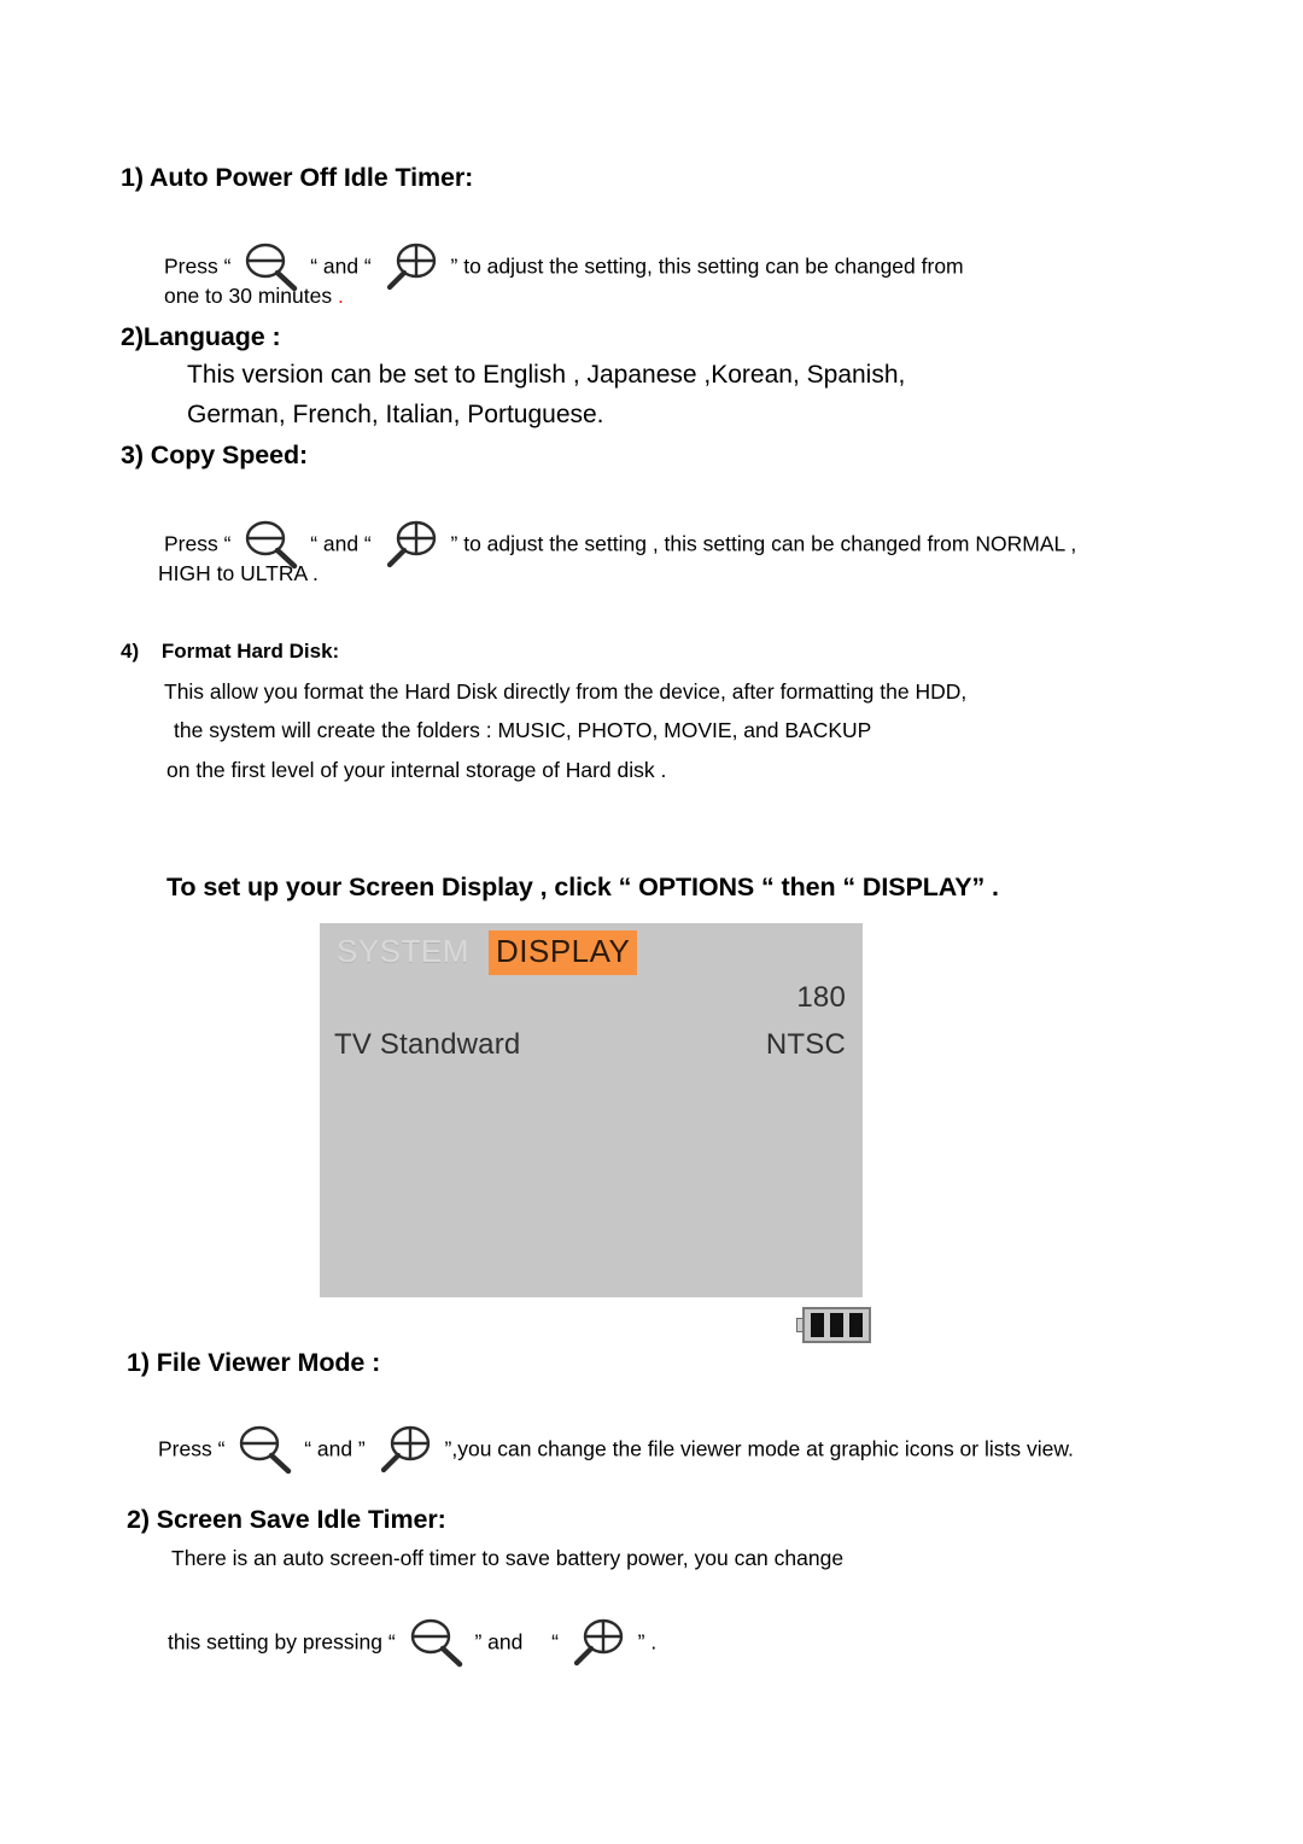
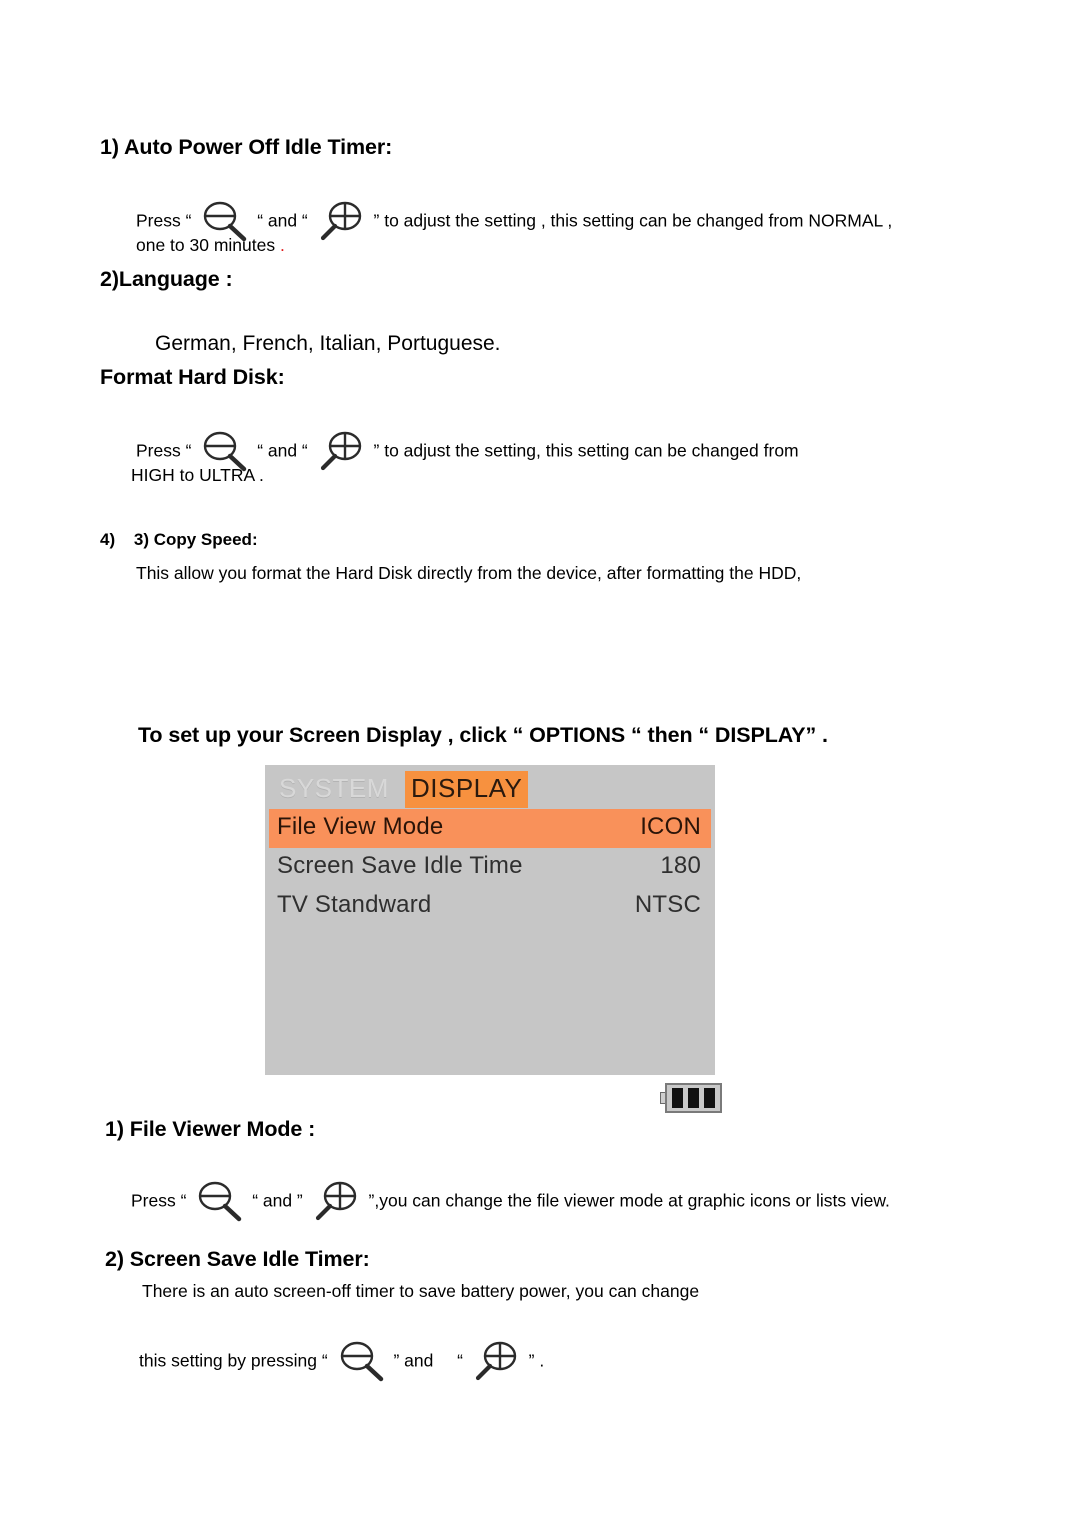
  1) Auto Power Off Idle Timer:
- Press “ “ and “ ” to adjust the setting, this setting can be changed from
+ Press “ “ and “ ” to adjust the setting , this setting can be changed from NORMAL ,
  one to 30 minutes .
  2)Language :
- This version can be set to English , Japanese ,Korean, Spanish,
  German, French, Italian, Portuguese.
- 3) Copy Speed:
+ Format Hard Disk:
- Press “ “ and “ ” to adjust the setting , this setting can be changed from NORMAL ,
+ Press “ “ and “ ” to adjust the setting, this setting can be changed from
  HIGH to ULTRA .
- 4) Format Hard Disk:
+ 4) 3) Copy Speed:
  This allow you format the Hard Disk directly from the device, after formatting the HDD,
- the system will create the folders : MUSIC, PHOTO, MOVIE, and BACKUP
- on the first level of your internal storage of Hard disk .
  To set up your Screen Display , click “ OPTIONS “ then “ DISPLAY” .
  SYSTEM
  DISPLAY
+ File View Mode
+ ICON
+ Screen Save Idle Time
  180
  TV Standward
  NTSC
  1) File Viewer Mode :
  Press “ “ and ” ”,you can change the file viewer mode at graphic icons or lists view.
  2) Screen Save Idle Timer:
  There is an auto screen-off timer to save battery power, you can change
  this setting by pressing “ ” and “ ” .
